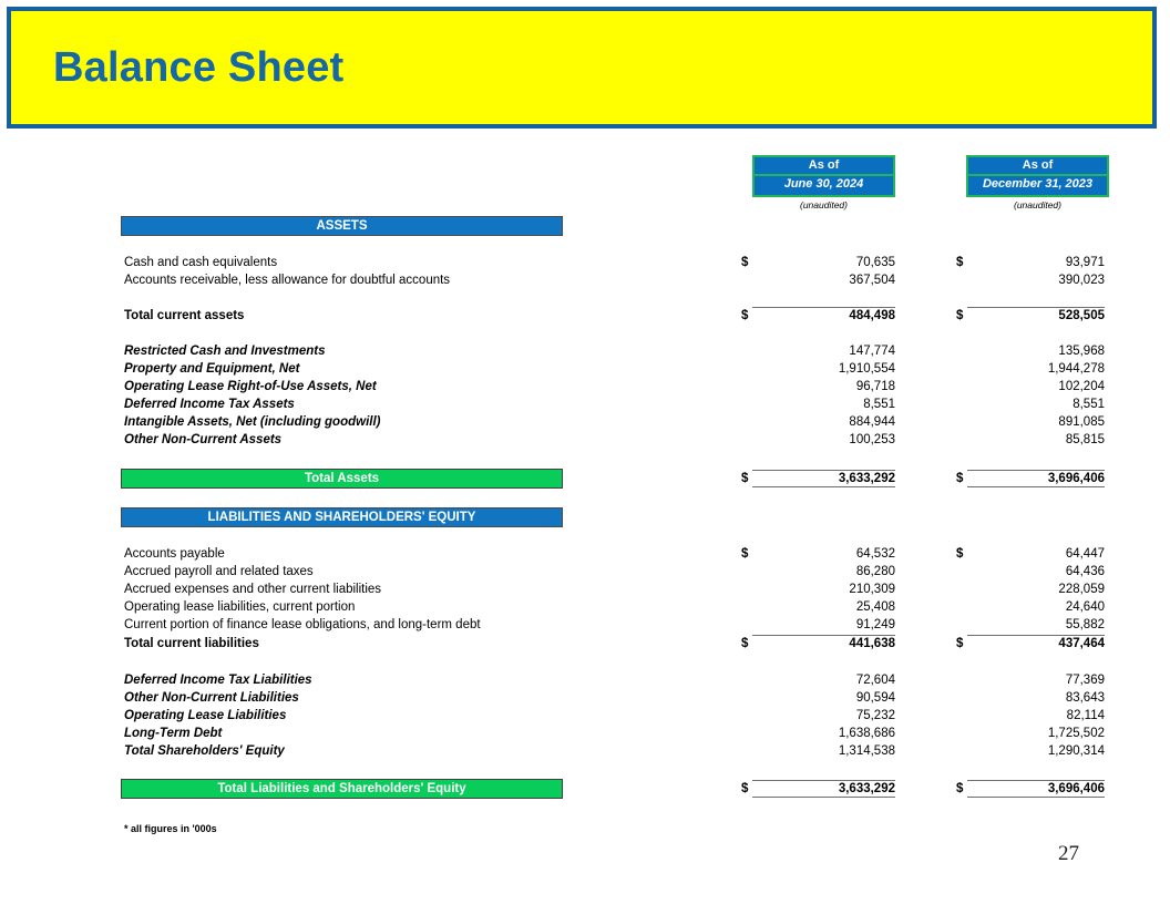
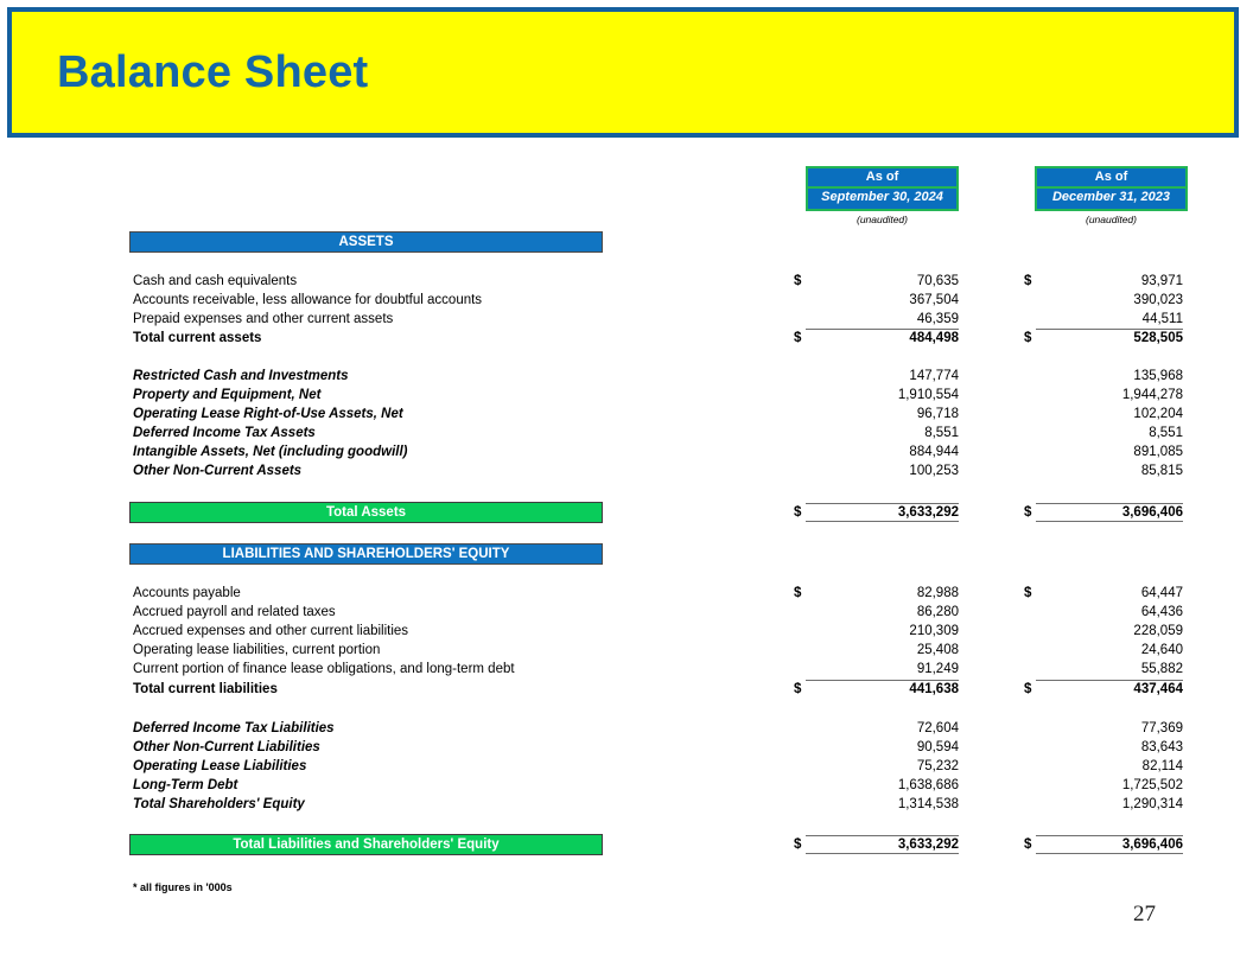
  Balance Sheet
  As of
- June 30, 2024
+ September 30, 2024
  (unaudited)
  As of
  December 31, 2023
  (unaudited)
  ASSETS
  Cash and cash equivalents
  $
  70,635
  $
  93,971
  Accounts receivable, less allowance for doubtful accounts
  367,504
  390,023
+ Prepaid expenses and other current assets
+ 46,359
+ 44,511
  Total current assets
  $
  484,498
  $
  528,505
  Restricted Cash and Investments
  147,774
  135,968
  Property and Equipment, Net
  1,910,554
  1,944,278
  Operating Lease Right-of-Use Assets, Net
  96,718
  102,204
  Deferred Income Tax Assets
  8,551
  8,551
  Intangible Assets, Net (including goodwill)
  884,944
  891,085
  Other Non-Current Assets
  100,253
  85,815
  Total Assets
  $
  3,633,292
  $
  3,696,406
  LIABILITIES AND SHAREHOLDERS' EQUITY
  Accounts payable
  $
- 64,532
+ 82,988
  $
  64,447
  Accrued payroll and related taxes
  86,280
  64,436
  Accrued expenses and other current liabilities
  210,309
  228,059
  Operating lease liabilities, current portion
  25,408
  24,640
  Current portion of finance lease obligations, and long-term debt
  91,249
  55,882
  Total current liabilities
  $
  441,638
  $
  437,464
  Deferred Income Tax Liabilities
  72,604
  77,369
  Other Non-Current Liabilities
  90,594
  83,643
  Operating Lease Liabilities
  75,232
  82,114
  Long-Term Debt
  1,638,686
  1,725,502
  Total Shareholders' Equity
  1,314,538
  1,290,314
  Total Liabilities and Shareholders' Equity
  $
  3,633,292
  $
  3,696,406
  * all figures in '000s
  27
